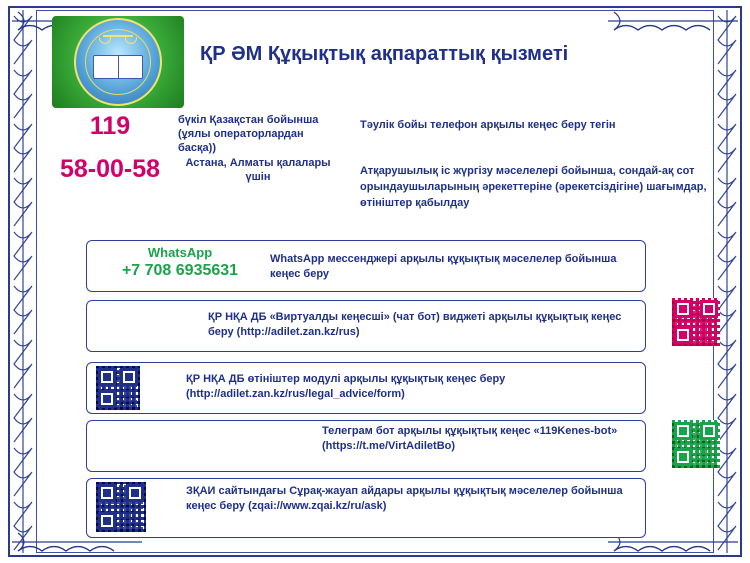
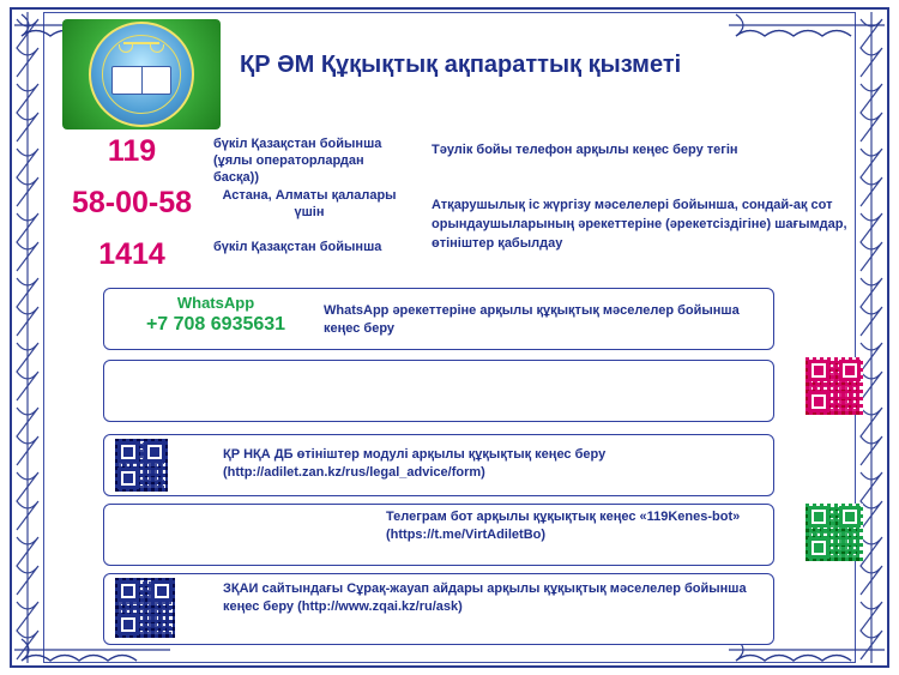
  ҚР ӘМ Құқықтық ақпараттық қызметі
  119
  бүкіл Қазақстан бойынша (ұялы операторлардан басқа))
  58-00-58
  Астана, Алматы қалалары үшін
+ 1414
+ бүкіл Қазақстан бойынша
  Тәулік бойы телефон арқылы кеңес беру тегін
  Атқарушылық іс жүргізу мәселелері бойынша, сондай-ақ сот орындаушыларының әрекеттеріне (әрекетсіздігіне) шағымдар, өтініштер қабылдау
  WhatsApp
  +7 708 6935631
- WhatsApp мессенджері арқылы құқықтық мәселелер бойынша кеңес беру
+ WhatsApp әрекеттеріне арқылы құқықтық мәселелер бойынша кеңес беру
- ҚР НҚА ДБ «Виртуалды кеңесші» (чат бот) виджеті арқылы құқықтық кеңес беру (http://adilet.zan.kz/rus)
  ҚР НҚА ДБ өтініштер модулі арқылы құқықтық кеңес беру (http://adilet.zan.kz/rus/legal_advice/form)
  Телеграм бот арқылы құқықтық кеңес «119Kenes-bot» (https://t.me/VirtAdiletBo)
- ЗҚАИ сайтындағы Сұрақ-жауап айдары арқылы құқықтық мәселелер бойынша кеңес беру (zqai://www.zqai.kz/ru/ask)
+ ЗҚАИ сайтындағы Сұрақ-жауап айдары арқылы құқықтық мәселелер бойынша кеңес беру (http://www.zqai.kz/ru/ask)
